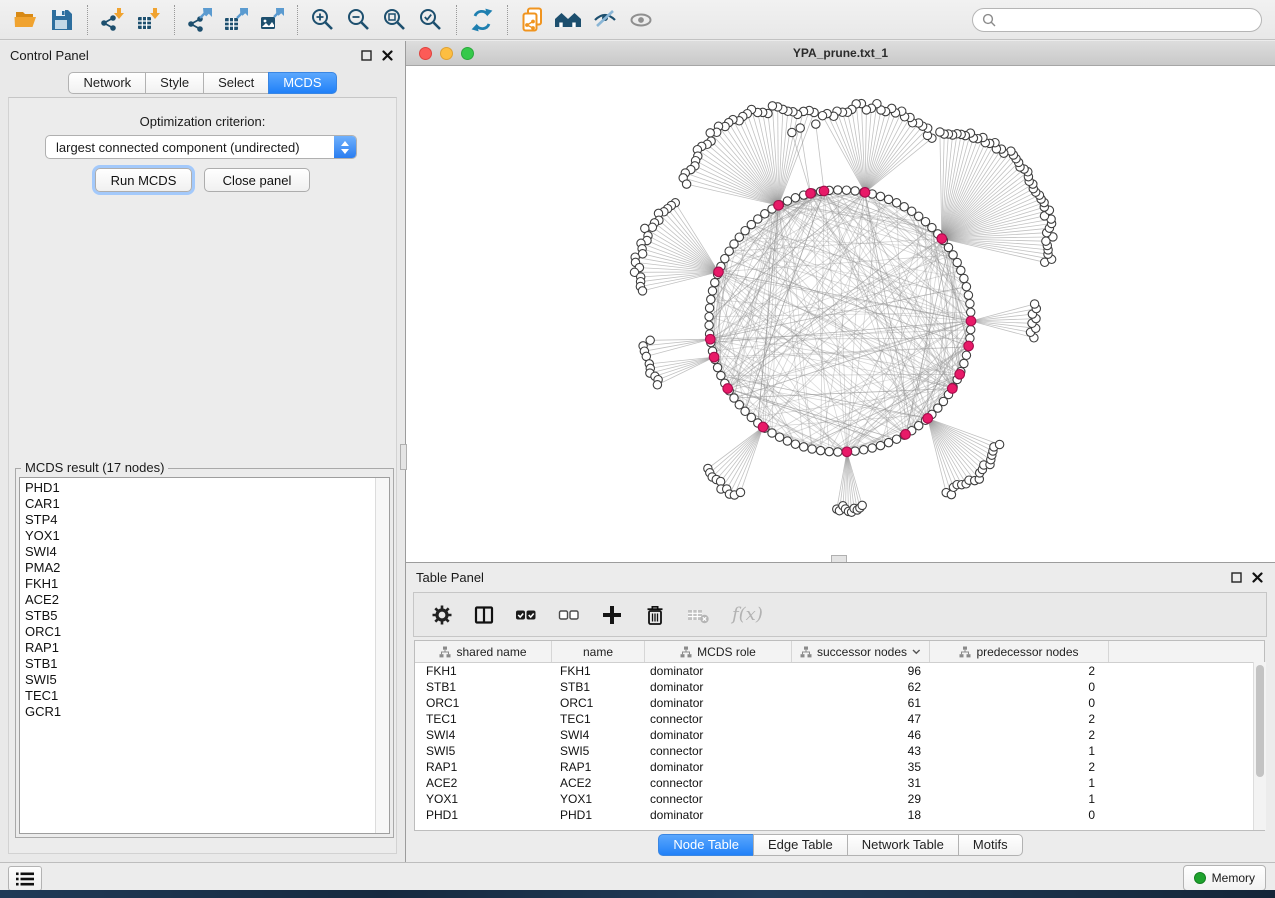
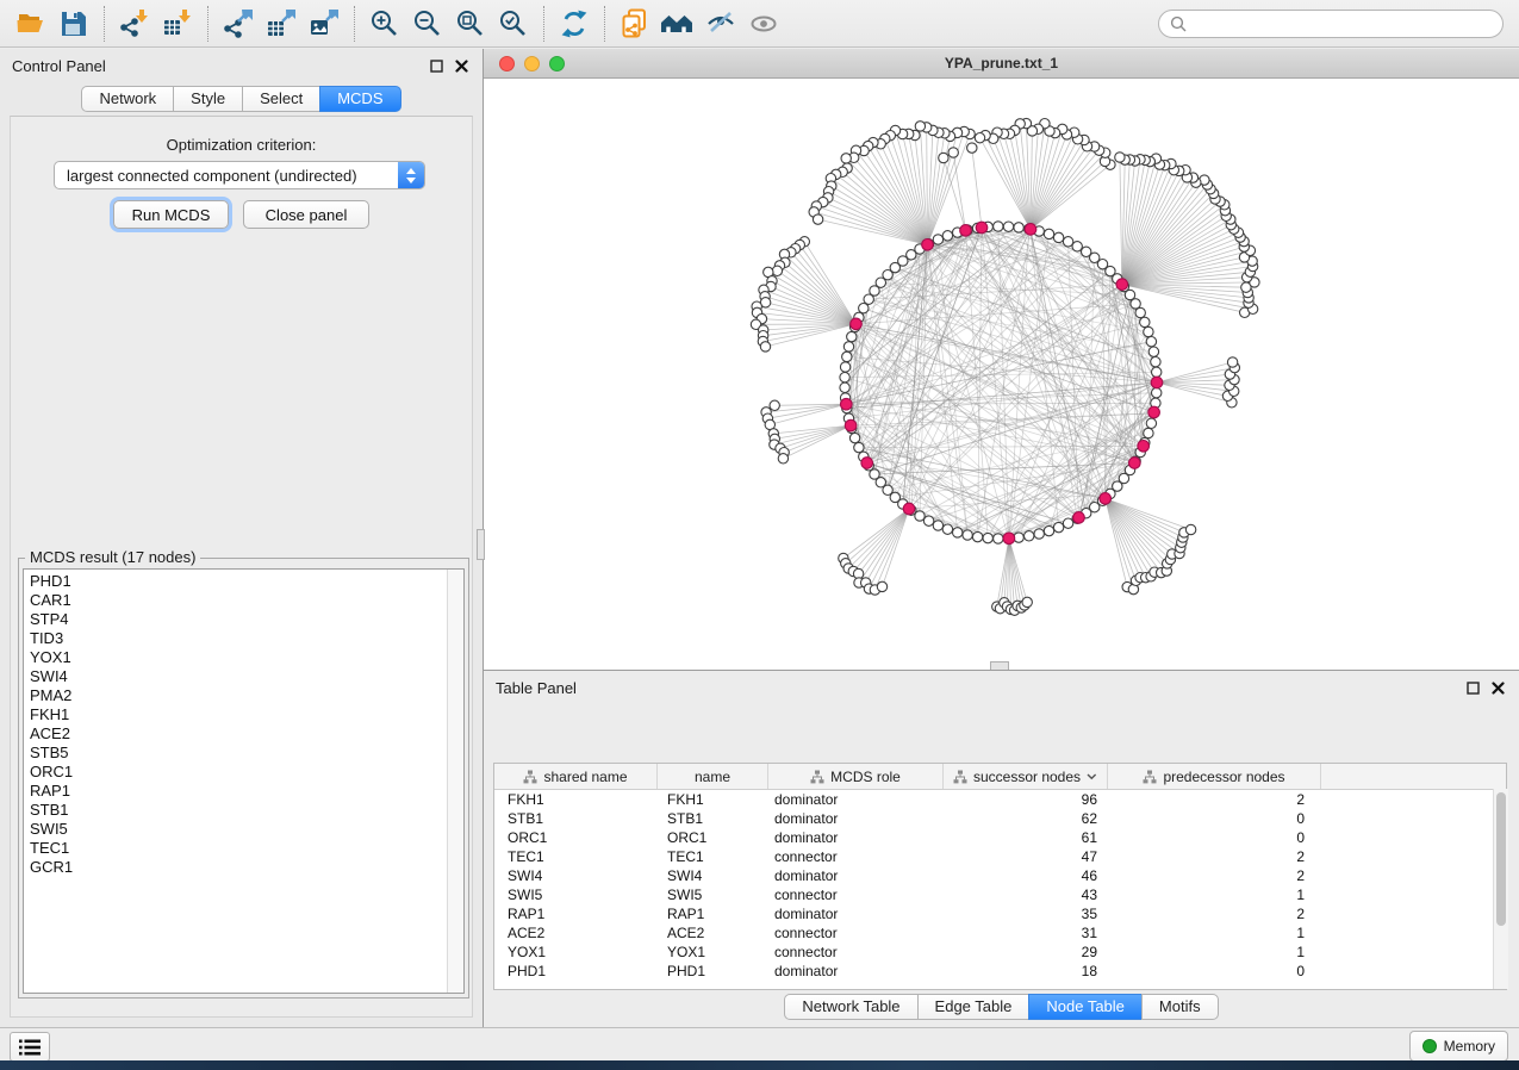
  Control Panel
  Network
  Style
  Select
  MCDS
  Optimization criterion:
  largest connected component (undirected)
  Run MCDS
  Close panel
  MCDS result (17 nodes)
  PHD1
  CAR1
  STP4
+ TID3
  YOX1
  SWI4
  PMA2
  FKH1
  ACE2
  STB5
  ORC1
  RAP1
  STB1
  SWI5
  TEC1
  GCR1
  YPA_prune.txt_1
  Table Panel
- f(x)
  shared name
  name
  MCDS role
  successor nodes
  predecessor nodes
  FKH1
  FKH1
  dominator
  96
  2
  STB1
  STB1
  dominator
  62
  0
  ORC1
  ORC1
  dominator
  61
  0
  TEC1
  TEC1
  connector
  47
  2
  SWI4
  SWI4
  dominator
  46
  2
  SWI5
  SWI5
  connector
  43
  1
  RAP1
  RAP1
  dominator
  35
  2
  ACE2
  ACE2
  connector
  31
  1
  YOX1
  YOX1
  connector
  29
  1
  PHD1
  PHD1
  dominator
  18
  0
- Node Table
+ Network Table
  Edge Table
- Network Table
+ Node Table
  Motifs
  Memory
